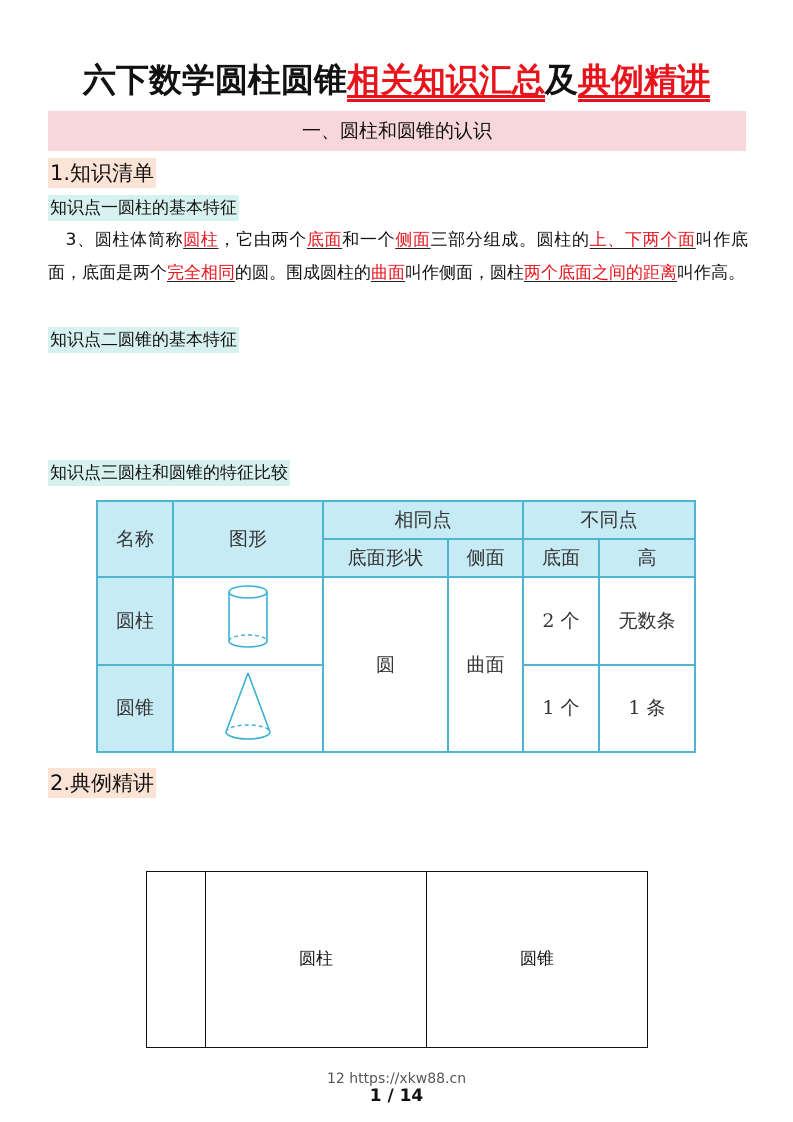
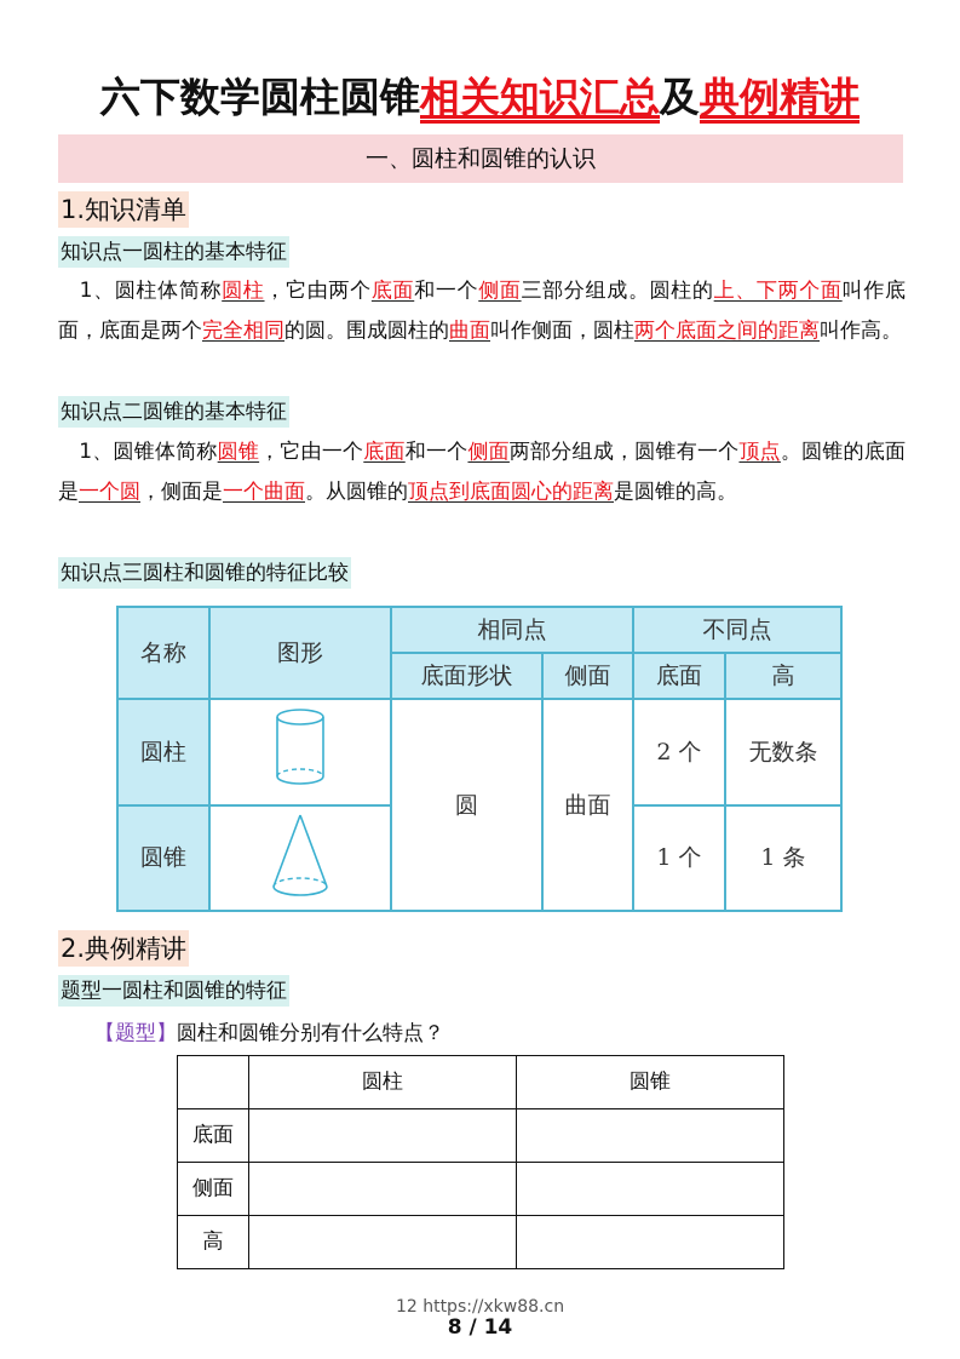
  六下数学圆柱圆锥相关知识汇总及典例精讲
  一、圆柱和圆锥的认识
  1.知识清单
  知识点一圆柱的基本特征
- 3、圆柱体简称圆柱，它由两个底面和一个侧面三部分组成。圆柱的上、下两个面叫作底面，底面是两个完全相同的圆。围成圆柱的曲面叫作侧面，圆柱两个底面之间的距离叫作高。
+ 1、圆柱体简称圆柱，它由两个底面和一个侧面三部分组成。圆柱的上、下两个面叫作底面，底面是两个完全相同的圆。围成圆柱的曲面叫作侧面，圆柱两个底面之间的距离叫作高。
  知识点二圆锥的基本特征
+ 1、圆锥体简称圆锥，它由一个底面和一个侧面两部分组成，圆锥有一个顶点。圆锥的底面是一个圆，侧面是一个曲面。从圆锥的顶点到底面圆心的距离是圆锥的高。
  知识点三圆柱和圆锥的特征比较
  名称	图形	相同点	不同点
  底面形状	侧面	底面	高
  圆柱		圆	曲面	2 个	无数条
  圆锥		1 个	1 条
  2.典例精讲
+ 题型一圆柱和圆锥的特征
+ 【题型】圆柱和圆锥分别有什么特点？
  	圆柱	圆锥
+ 底面
+ 侧面
+ 高
  12 https://xkw88.cn
- 1 / 14
+ 8 / 14
